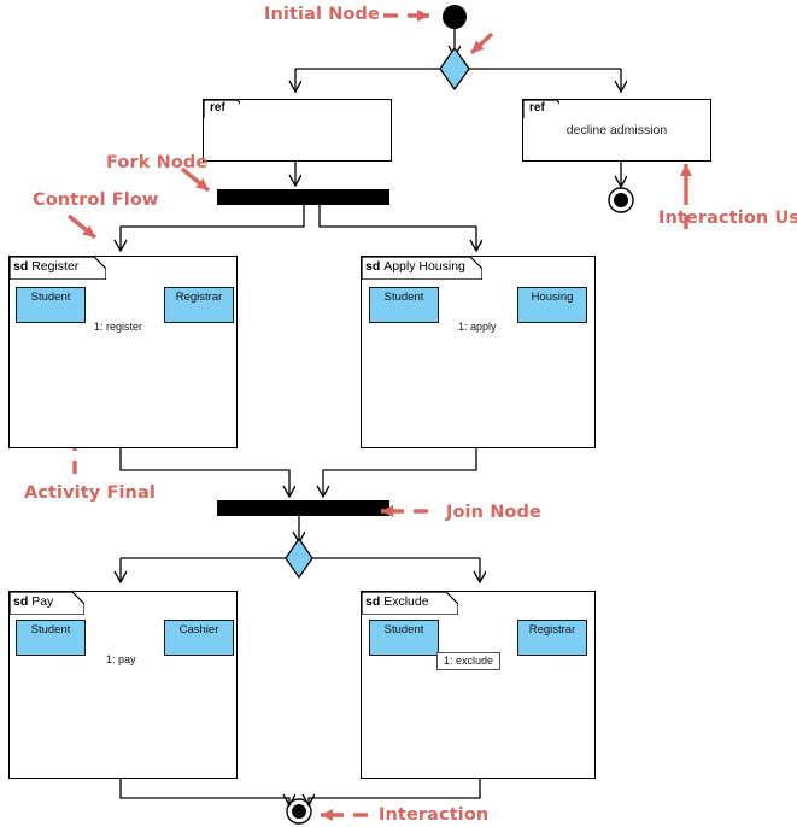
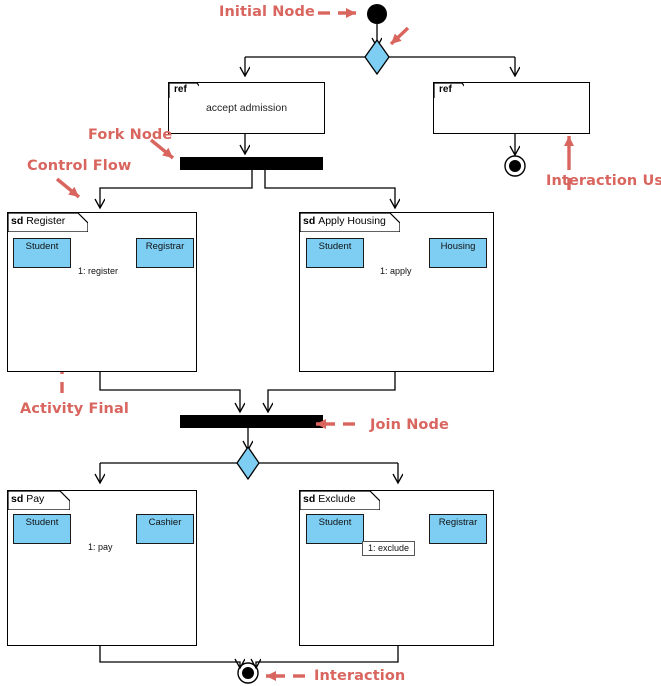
  ref
+ accept admission
  ref
- decline admission
  sd Register
  Student
  Registrar
  1: register
  sd Apply Housing
  Student
  Housing
  1: apply
  sd Pay
  Student
  Cashier
  1: pay
  sd Exclude
  Student
  Registrar
  1: exclude
  Initial Node
  Fork Node
  Control Flow
  Interaction Us
  Activity Final
  Join Node
  Interaction
